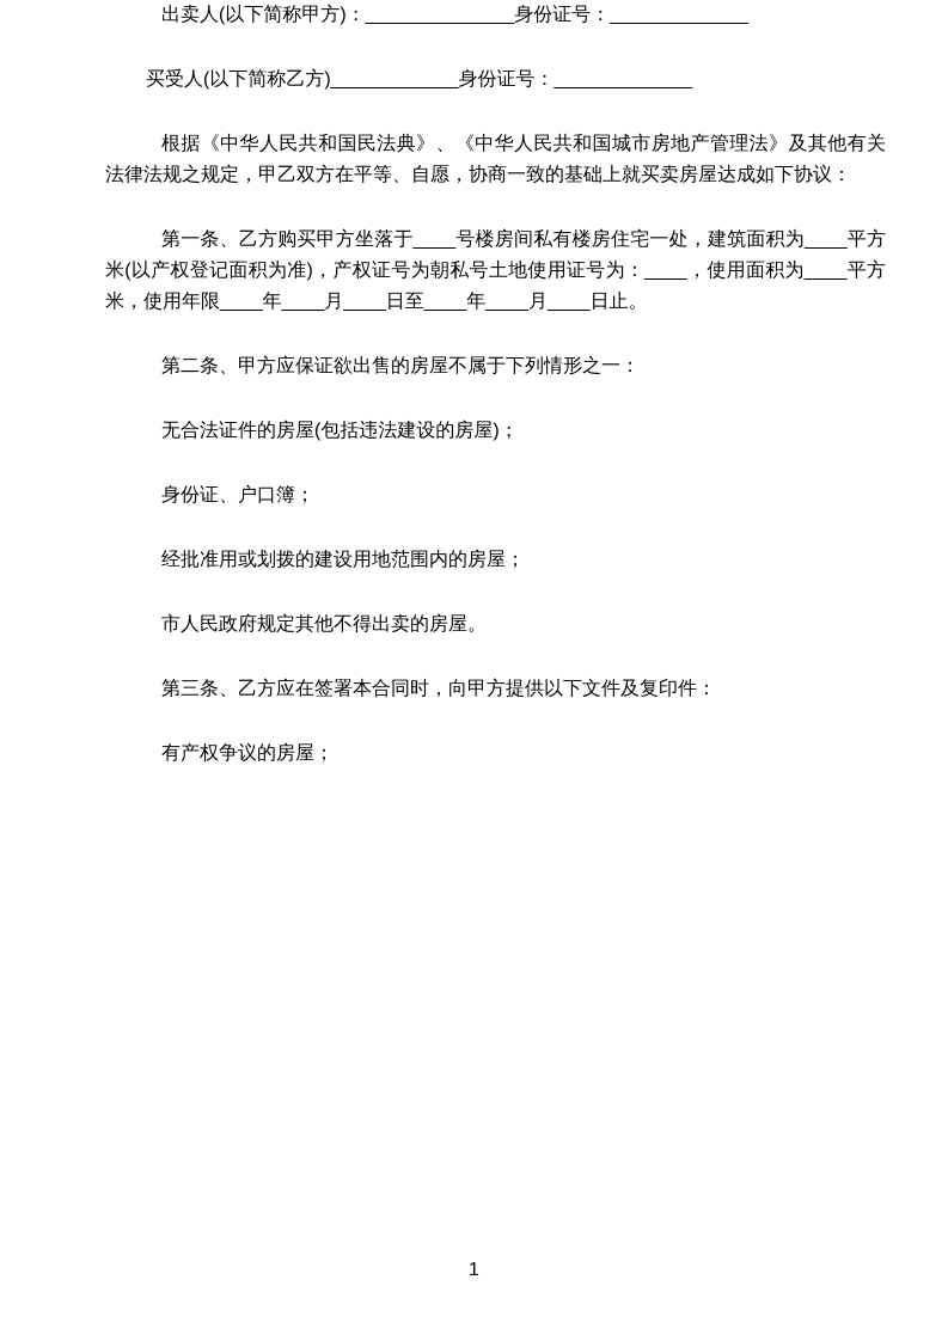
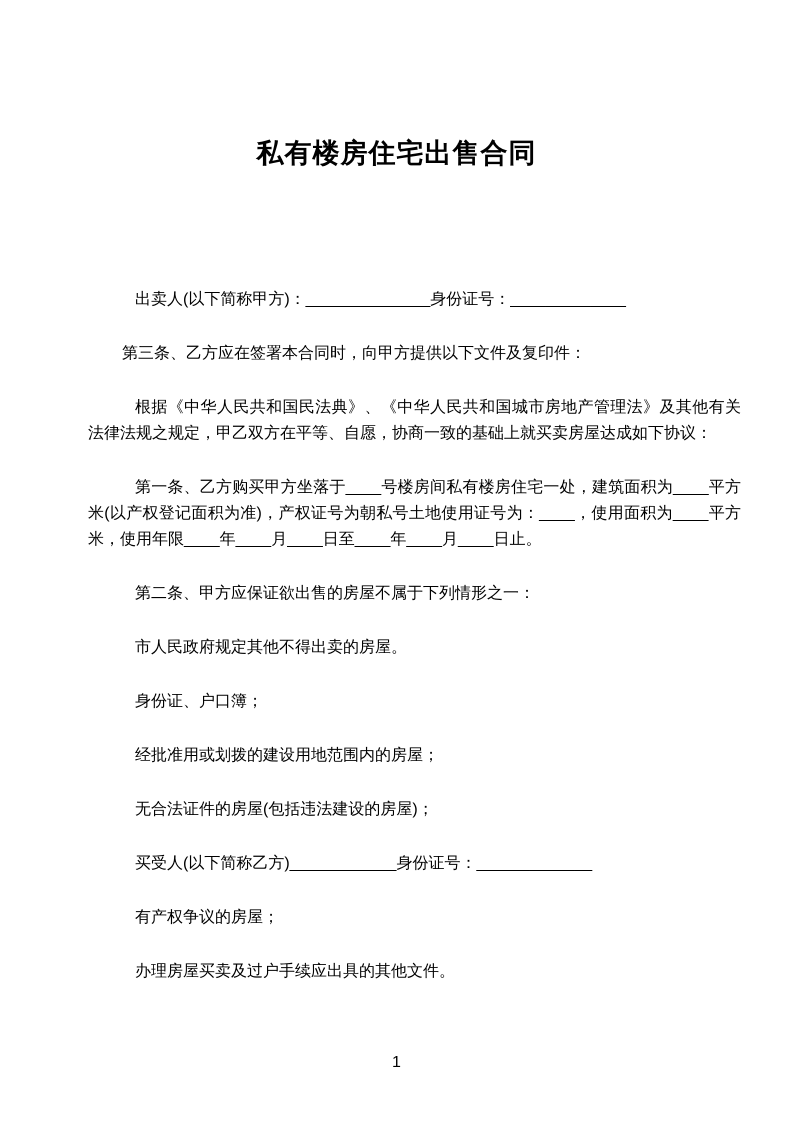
+ 私有楼房住宅出售合同
  出卖人(以下简称甲方)：______________身份证号：_____________
- 买受人(以下简称乙方)____________身份证号：_____________
+ 第三条、乙方应在签署本合同时，向甲方提供以下文件及复印件：
  根据《中华人民共和国民法典》、《中华人民共和国城市房地产管理法》及其他有关法律法规之规定，甲乙双方在平等、自愿，协商一致的基础上就买卖房屋达成如下协议：
  第一条、乙方购买甲方坐落于____号楼房间私有楼房住宅一处，建筑面积为____平方米(以产权登记面积为准)，产权证号为朝私号土地使用证号为：____，使用面积为____平方米，使用年限____年____月____日至____年____月____日止。
  第二条、甲方应保证欲出售的房屋不属于下列情形之一：
- 无合法证件的房屋(包括违法建设的房屋)；
+ 市人民政府规定其他不得出卖的房屋。
  身份证、户口簿；
  经批准用或划拨的建设用地范围内的房屋；
- 市人民政府规定其他不得出卖的房屋。
+ 无合法证件的房屋(包括违法建设的房屋)；
- 第三条、乙方应在签署本合同时，向甲方提供以下文件及复印件：
+ 买受人(以下简称乙方)____________身份证号：_____________
  有产权争议的房屋；
+ 办理房屋买卖及过户手续应出具的其他文件。
  1
